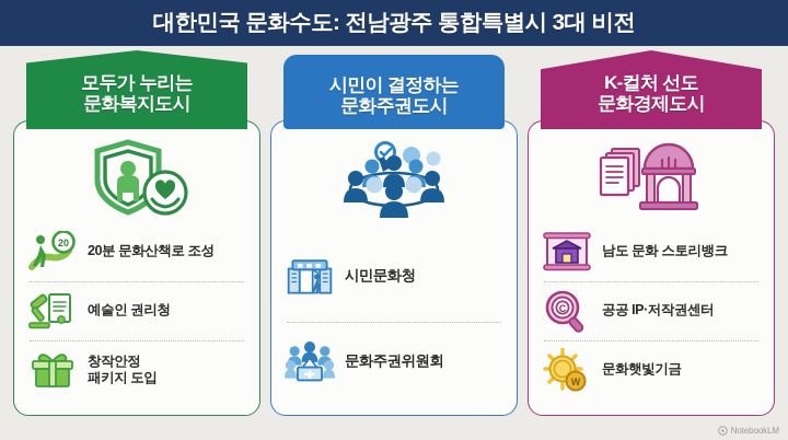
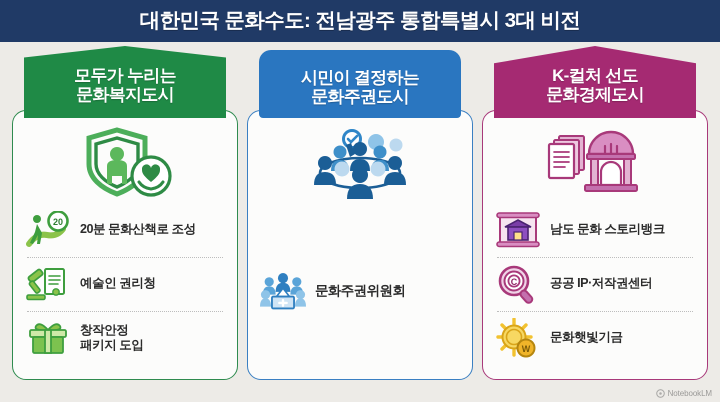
  대한민국 문화수도: 전남광주 통합특별시 3대 비전
  모두가 누리는
  문화복지도시
  20
  20분 문화산책로 조성
  예술인 권리청
  창작안정
  패키지 도입
  시민이 결정하는
  문화주권도시
- 시민문화청
  문화주권위원회
  K-컬처 선도
  문화경제도시
  남도 문화 스토리뱅크
  C
  공공 IP·저작권센터
  W
  문화햇빛기금
  NotebookLM
